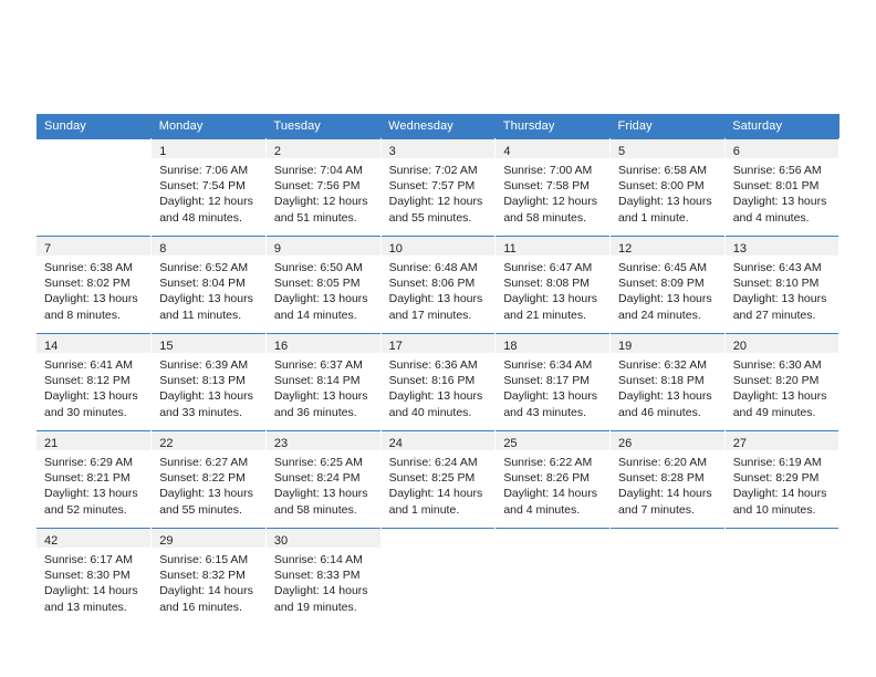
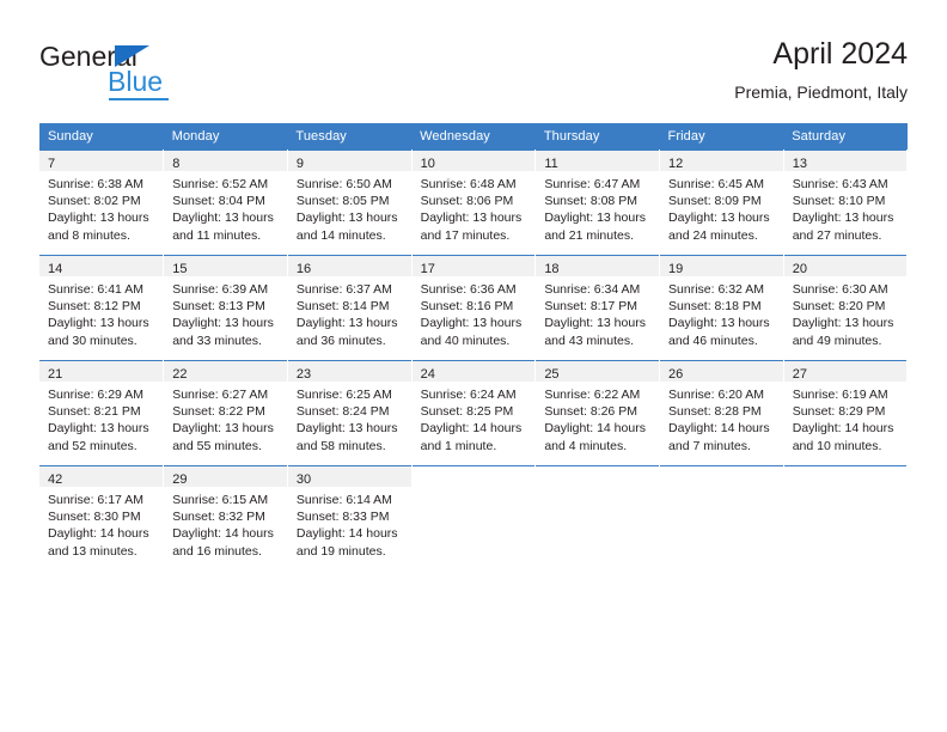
+ General
+ Blue
+ April 2024
+ Premia, Piedmont, Italy
  Sunday	Monday	Tuesday	Wednesday	Thursday	Friday	Saturday
- 	1Sunrise: 7:06 AMSunset: 7:54 PMDaylight: 12 hoursand 48 minutes.	2Sunrise: 7:04 AMSunset: 7:56 PMDaylight: 12 hoursand 51 minutes.	3Sunrise: 7:02 AMSunset: 7:57 PMDaylight: 12 hoursand 55 minutes.	4Sunrise: 7:00 AMSunset: 7:58 PMDaylight: 12 hoursand 58 minutes.	5Sunrise: 6:58 AMSunset: 8:00 PMDaylight: 13 hoursand 1 minute.	6Sunrise: 6:56 AMSunset: 8:01 PMDaylight: 13 hoursand 4 minutes.
  7Sunrise: 6:38 AMSunset: 8:02 PMDaylight: 13 hoursand 8 minutes.	8Sunrise: 6:52 AMSunset: 8:04 PMDaylight: 13 hoursand 11 minutes.	9Sunrise: 6:50 AMSunset: 8:05 PMDaylight: 13 hoursand 14 minutes.	10Sunrise: 6:48 AMSunset: 8:06 PMDaylight: 13 hoursand 17 minutes.	11Sunrise: 6:47 AMSunset: 8:08 PMDaylight: 13 hoursand 21 minutes.	12Sunrise: 6:45 AMSunset: 8:09 PMDaylight: 13 hoursand 24 minutes.	13Sunrise: 6:43 AMSunset: 8:10 PMDaylight: 13 hoursand 27 minutes.
  14Sunrise: 6:41 AMSunset: 8:12 PMDaylight: 13 hoursand 30 minutes.	15Sunrise: 6:39 AMSunset: 8:13 PMDaylight: 13 hoursand 33 minutes.	16Sunrise: 6:37 AMSunset: 8:14 PMDaylight: 13 hoursand 36 minutes.	17Sunrise: 6:36 AMSunset: 8:16 PMDaylight: 13 hoursand 40 minutes.	18Sunrise: 6:34 AMSunset: 8:17 PMDaylight: 13 hoursand 43 minutes.	19Sunrise: 6:32 AMSunset: 8:18 PMDaylight: 13 hoursand 46 minutes.	20Sunrise: 6:30 AMSunset: 8:20 PMDaylight: 13 hoursand 49 minutes.
  21Sunrise: 6:29 AMSunset: 8:21 PMDaylight: 13 hoursand 52 minutes.	22Sunrise: 6:27 AMSunset: 8:22 PMDaylight: 13 hoursand 55 minutes.	23Sunrise: 6:25 AMSunset: 8:24 PMDaylight: 13 hoursand 58 minutes.	24Sunrise: 6:24 AMSunset: 8:25 PMDaylight: 14 hoursand 1 minute.	25Sunrise: 6:22 AMSunset: 8:26 PMDaylight: 14 hoursand 4 minutes.	26Sunrise: 6:20 AMSunset: 8:28 PMDaylight: 14 hoursand 7 minutes.	27Sunrise: 6:19 AMSunset: 8:29 PMDaylight: 14 hoursand 10 minutes.
  42Sunrise: 6:17 AMSunset: 8:30 PMDaylight: 14 hoursand 13 minutes.	29Sunrise: 6:15 AMSunset: 8:32 PMDaylight: 14 hoursand 16 minutes.	30Sunrise: 6:14 AMSunset: 8:33 PMDaylight: 14 hoursand 19 minutes.
